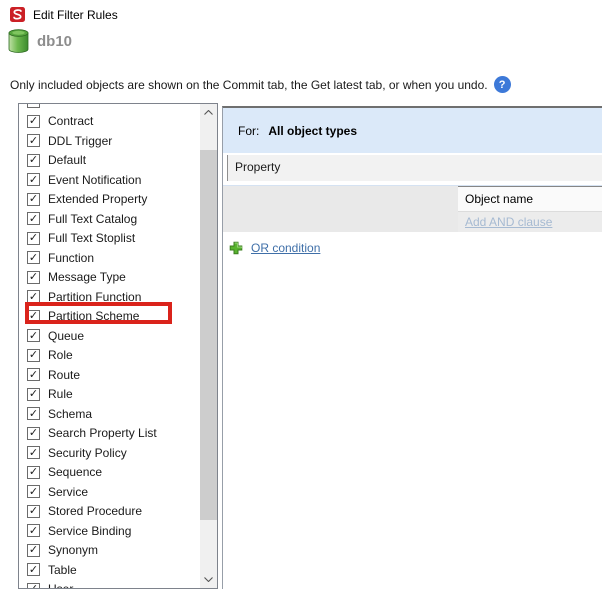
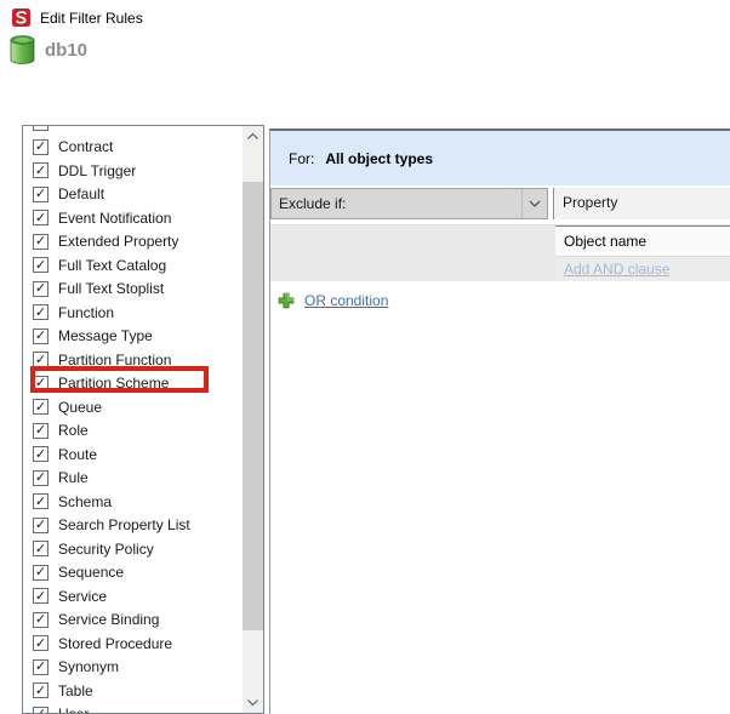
  Edit Filter Rules
  db10
- Only included objects are shown on the Commit tab, the Get latest tab, or when you undo.
- ?
  ✓
  Contract
  ✓
  DDL Trigger
  ✓
  Default
  ✓
  Event Notification
  ✓
  Extended Property
  ✓
  Full Text Catalog
  ✓
  Full Text Stoplist
  ✓
  Function
  ✓
  Message Type
  ✓
  Partition Function
  ✓
  Partition Scheme
  ✓
  Queue
  ✓
  Role
  ✓
  Route
  ✓
  Rule
  ✓
  Schema
  ✓
  Search Property List
  ✓
  Security Policy
  ✓
  Sequence
  ✓
  Service
  ✓
- Stored Procedure
+ Service Binding
  ✓
- Service Binding
+ Stored Procedure
  ✓
  Synonym
  ✓
  Table
  For:
  All object types
+ Exclude if:
  Property
  Object name
  Add AND clause
  OR condition
